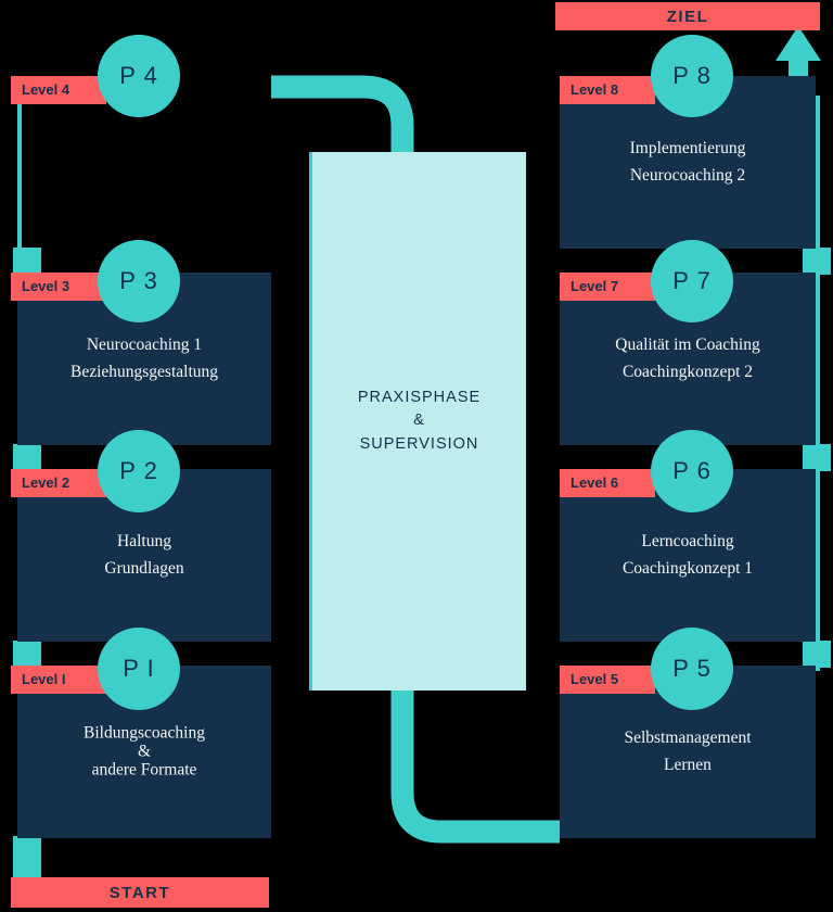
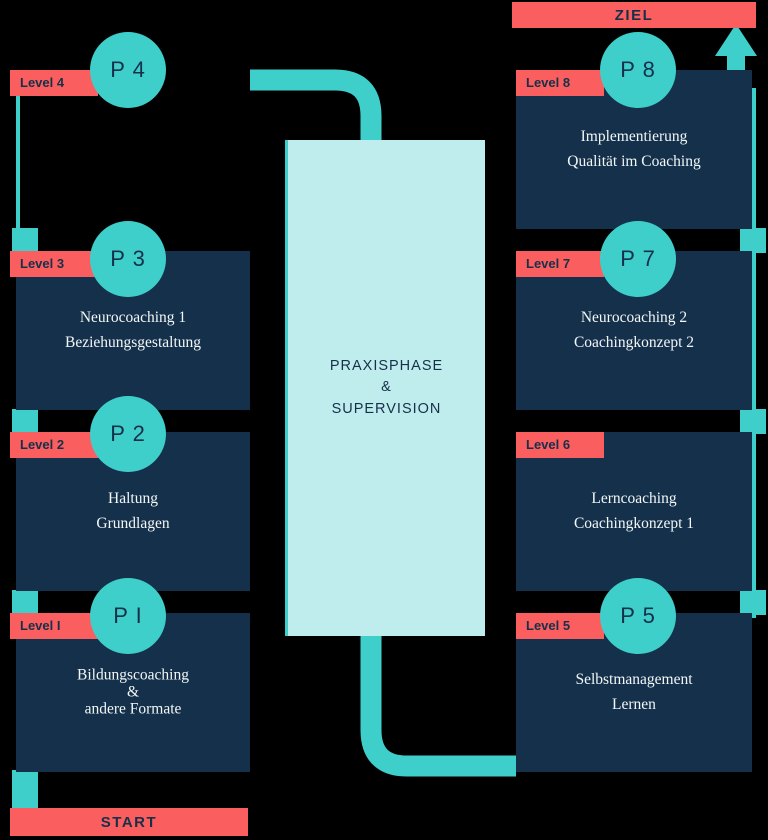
  Level 4
  P 4
  Neurocoaching 1
  Beziehungsgestaltung
  Level 3
  P 3
  Haltung
  Grundlagen
  Level 2
  P 2
  Bildungscoaching
  &
  andere Formate
  Level I
  P I
  PRAXISPHASE
  &
  SUPERVISION
  Implementierung
- Neurocoaching 2
+ Qualität im Coaching
  Level 8
  P 8
- Qualität im Coaching
+ Neurocoaching 2
  Coachingkonzept 2
  Level 7
  P 7
  Lerncoaching
  Coachingkonzept 1
  Level 6
- P 6
  Selbstmanagement
  Lernen
  Level 5
  P 5
  START
  ZIEL
